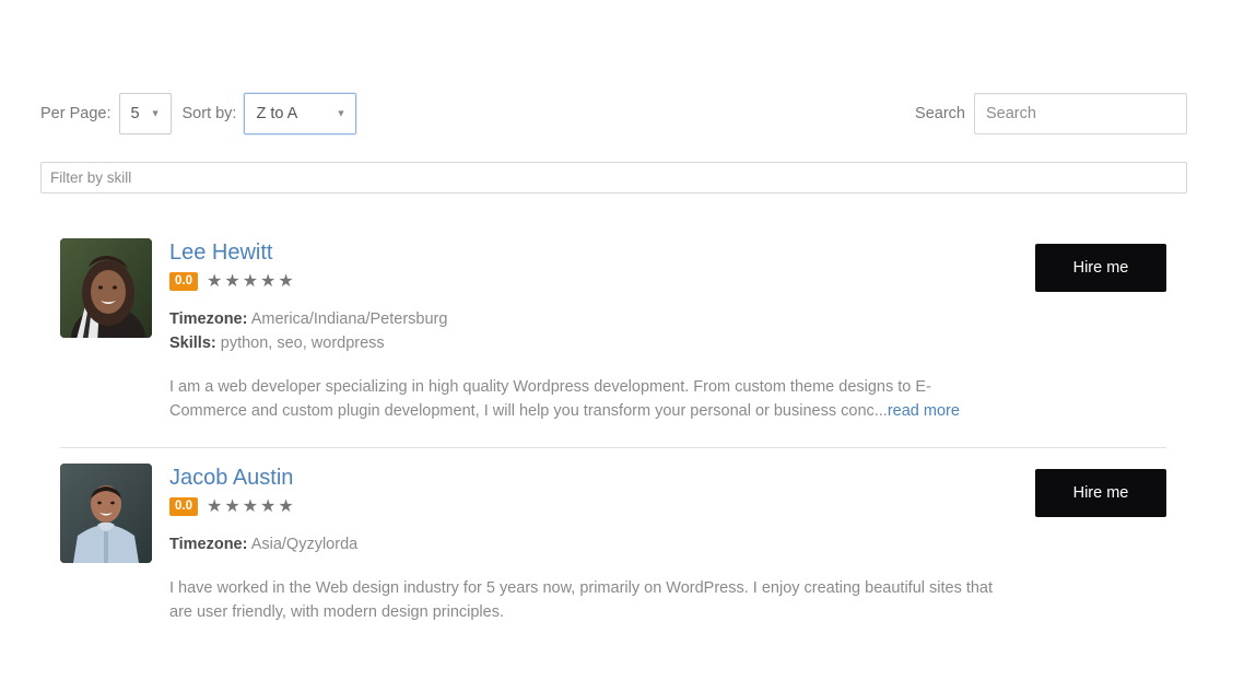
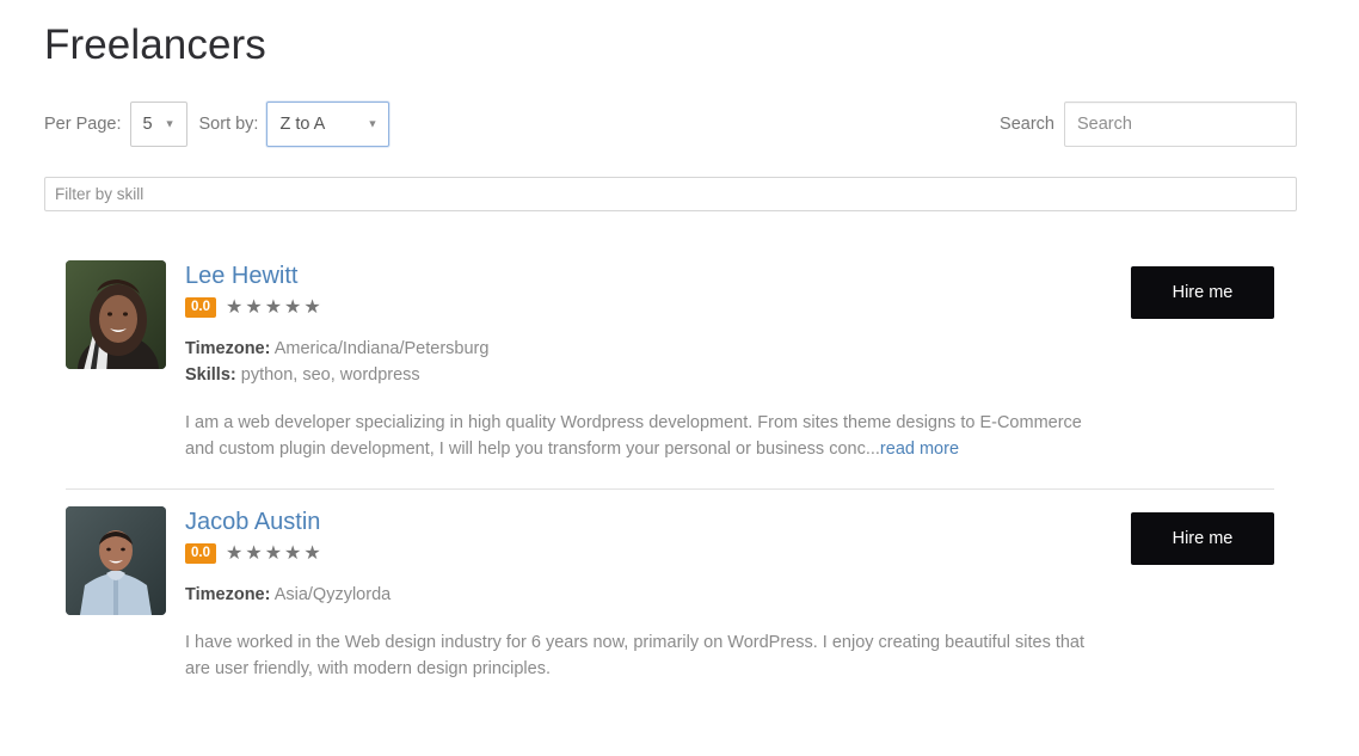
+ Freelancers
  Per Page:
  5
  ▼
  Sort by:
  Z to A
  ▼
  Search
  Search
  Filter by skill
  Lee Hewitt
  0.0
  ★
  ★
  ★
  ★
  ★
  Timezone: America/Indiana/Petersburg
  Skills: python, seo, wordpress
- I am a web developer specializing in high quality Wordpress development. From custom theme designs to E-Commerce and custom plugin development, I will help you transform your personal or business conc...read more
+ I am a web developer specializing in high quality Wordpress development. From sites theme designs to E-Commerce and custom plugin development, I will help you transform your personal or business conc...read more
  Hire me
  Jacob Austin
  0.0
  ★
  ★
  ★
  ★
  ★
  Timezone: Asia/Qyzylorda
- I have worked in the Web design industry for 5 years now, primarily on WordPress. I enjoy creating beautiful sites that are user friendly, with modern design principles.
+ I have worked in the Web design industry for 6 years now, primarily on WordPress. I enjoy creating beautiful sites that are user friendly, with modern design principles.
  Hire me
